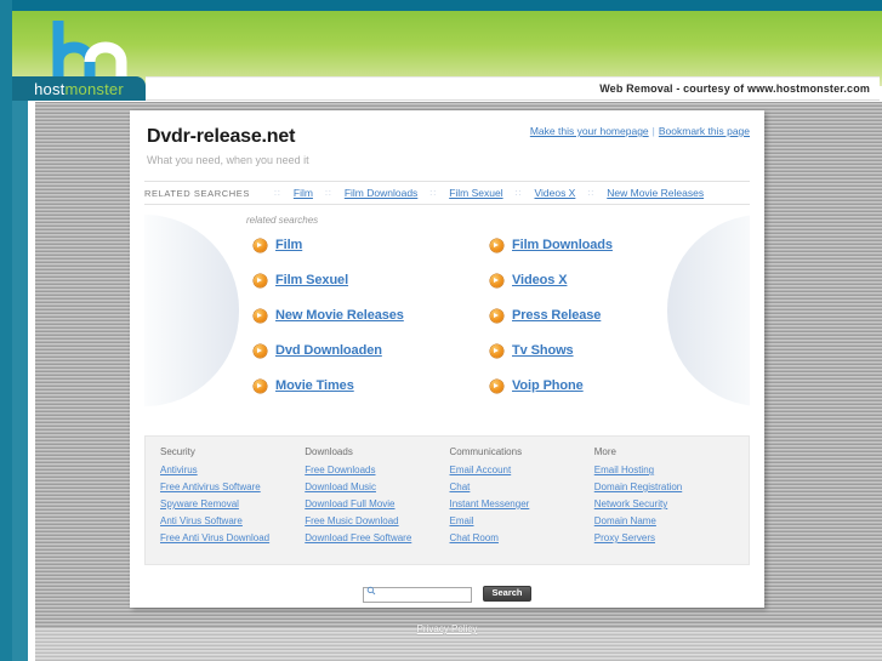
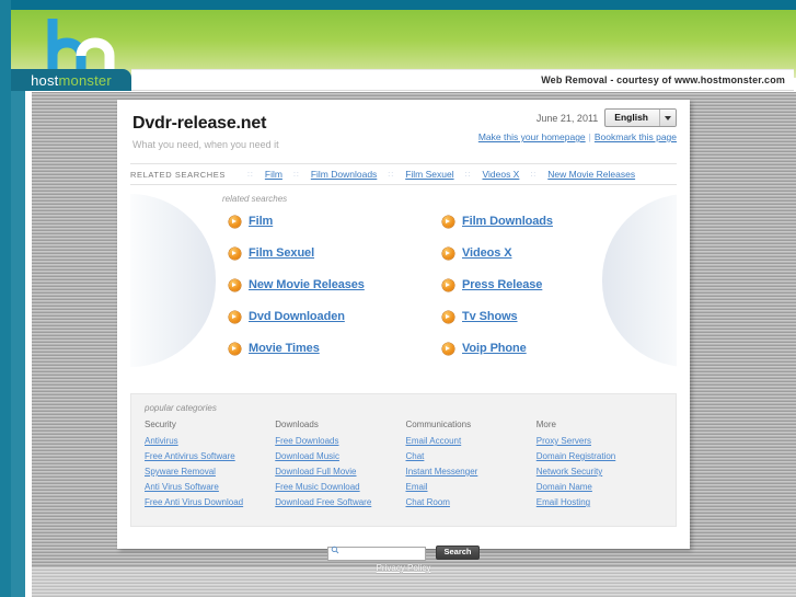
  host
  monster
  Web Removal - courtesy of www.hostmonster.com
  Dvdr-release.net
  What you need, when you need it
+ June 21, 2011
+ English
  Make this your homepage | Bookmark this page
  RELATED SEARCHES
  Film
  Film Downloads
  Film Sexuel
  Videos X
  New Movie Releases
  related searches
  Film
  Film Downloads
  Film Sexuel
  Videos X
  New Movie Releases
  Press Release
  Dvd Downloaden
  Tv Shows
  Movie Times
  Voip Phone
+ popular categories
  Security
  Antivirus
  Free Antivirus Software
  Spyware Removal
  Anti Virus Software
  Free Anti Virus Download
  Downloads
  Free Downloads
  Download Music
  Download Full Movie
  Free Music Download
  Download Free Software
  Communications
  Email Account
  Chat
  Instant Messenger
  Email
  Chat Room
  More
- Email Hosting
+ Proxy Servers
  Domain Registration
  Network Security
  Domain Name
- Proxy Servers
+ Email Hosting
  Search
  Privacy Policy
